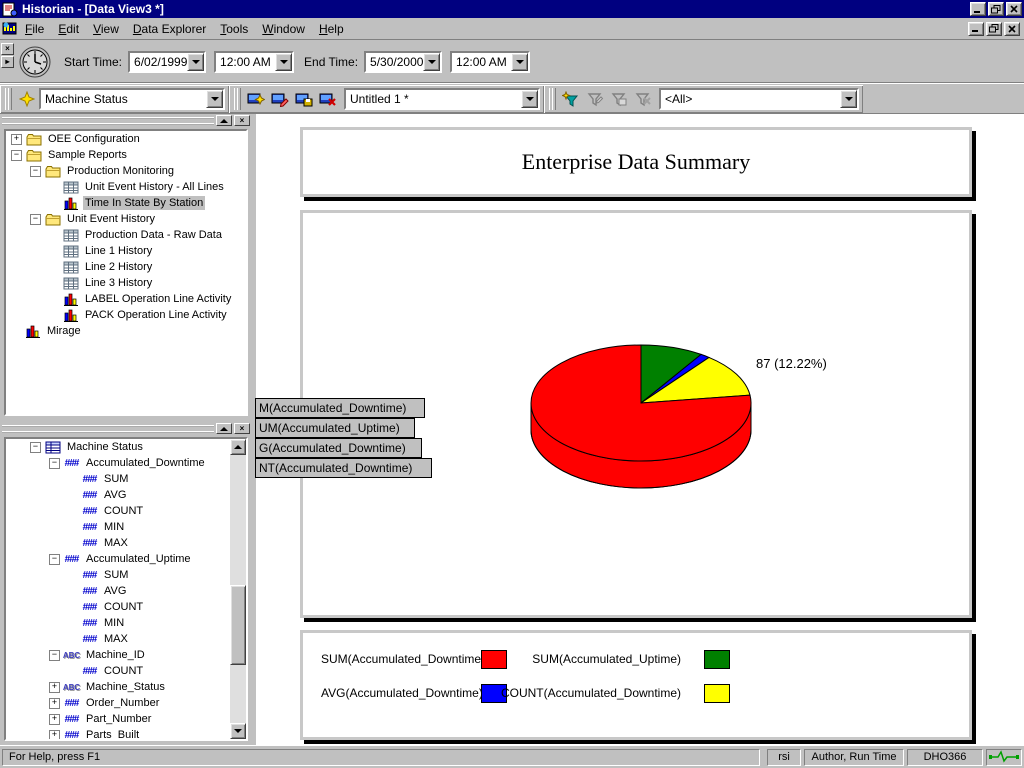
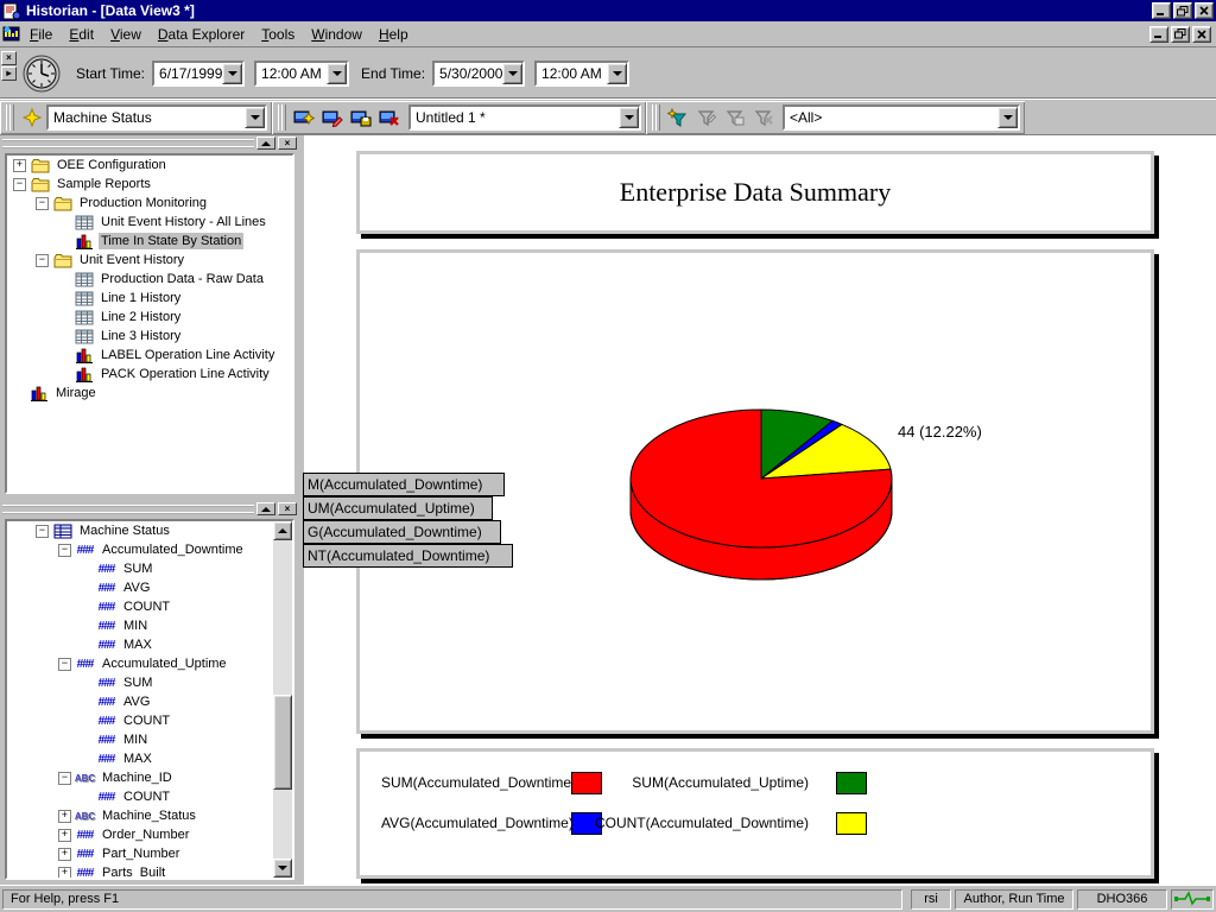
  Historian - [Data View3 *]
  File
  Edit
  View
  Data Explorer
  Tools
  Window
  Help
  ×
  ▸
  Start Time:
- 6/02/1999
+ 6/17/1999
  12:00 AM
  End Time:
  5/30/2000
  12:00 AM
  Machine Status
  Untitled 1 *
  <All>
  ×
  +
  OEE Configuration
  −
  Sample Reports
  −
  Production Monitoring
  Unit Event History - All Lines
  Time In State By Station
  −
  Unit Event History
  Production Data - Raw Data
  Line 1 History
  Line 2 History
  Line 3 History
  LABEL Operation Line Activity
  PACK Operation Line Activity
  Mirage
  ×
  −
  Machine Status
  −
  ###
  Accumulated_Downtime
  ###
  SUM
  ###
  AVG
  ###
  COUNT
  ###
  MIN
  ###
  MAX
  −
  ###
  Accumulated_Uptime
  ###
  SUM
  ###
  AVG
  ###
  COUNT
  ###
  MIN
  ###
  MAX
  −
  ABC
  Machine_ID
  ###
  COUNT
  +
  ABC
  Machine_Status
  +
  ###
  Order_Number
  +
  ###
  Part_Number
  +
  ###
  Parts_Built
  Enterprise Data Summary
  M(Accumulated_Downtime)
  UM(Accumulated_Uptime)
  G(Accumulated_Downtime)
  NT(Accumulated_Downtime)
- 87 (12.22%)
+ 44 (12.22%)
  SUM(Accumulated_Down
  SUM(Accumulated_Uptime)
  AVG(Accumulated_Downt
  COUNT(Accumulated_Downtime)
  For Help, press F1
  rsi
  Author, Run Time
  DHO366
